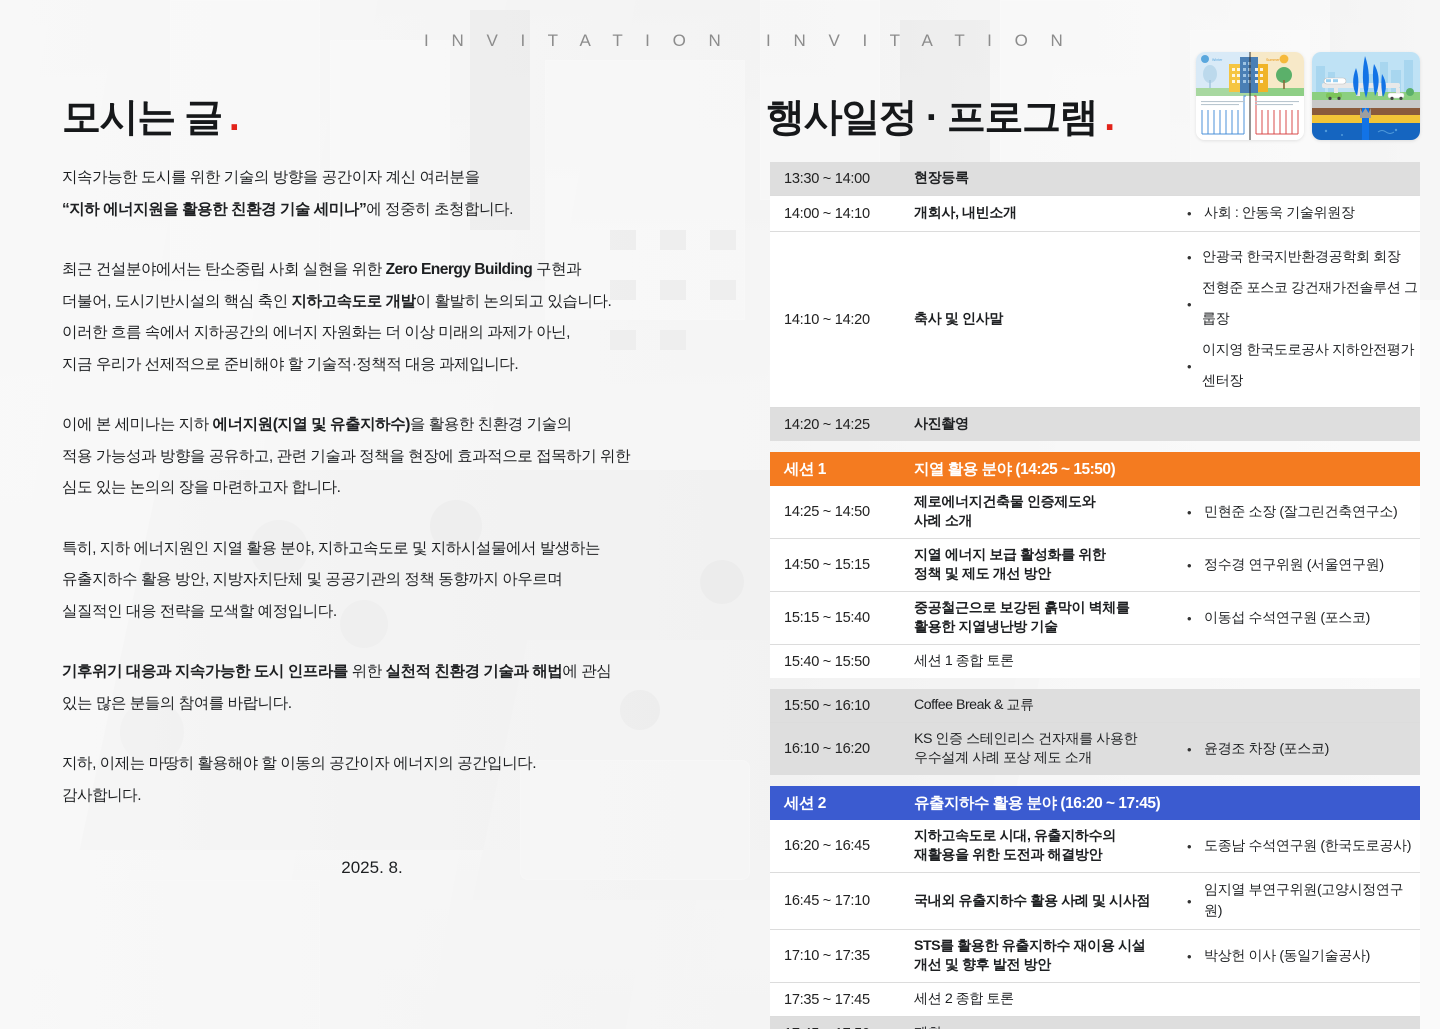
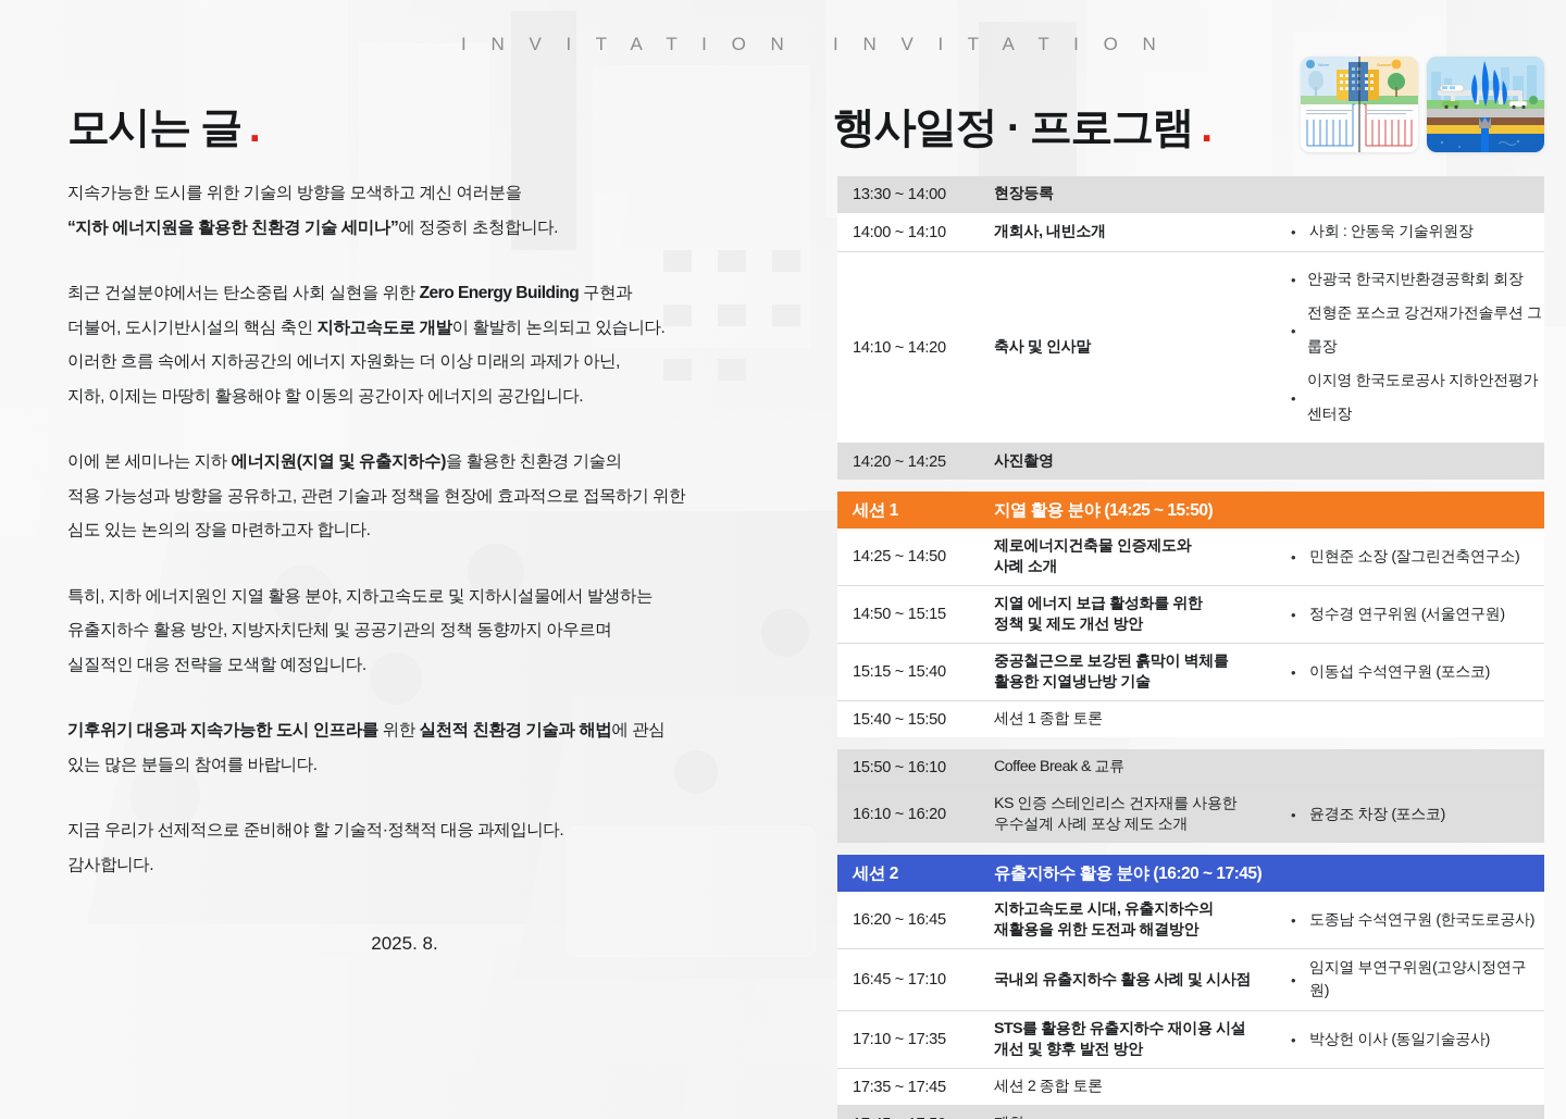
  I N V I T A T I O N
  I N V I T A T I O N
  모시는 글 .
  행사일정 · 프로그램 .
- 지속가능한 도시를 위한 기술의 방향을 공간이자 계신 여러분을
+ 지속가능한 도시를 위한 기술의 방향을 모색하고 계신 여러분을
  “지하 에너지원을 활용한 친환경 기술 세미나”에 정중히 초청합니다.
  최근 건설분야에서는 탄소중립 사회 실현을 위한 Zero Energy Building 구현과
  더불어, 도시기반시설의 핵심 축인 지하고속도로 개발이 활발히 논의되고 있습니다.
  이러한 흐름 속에서 지하공간의 에너지 자원화는 더 이상 미래의 과제가 아닌,
- 지금 우리가 선제적으로 준비해야 할 기술적·정책적 대응 과제입니다.
+ 지하, 이제는 마땅히 활용해야 할 이동의 공간이자 에너지의 공간입니다.
  이에 본 세미나는 지하 에너지원(지열 및 유출지하수)을 활용한 친환경 기술의
  적용 가능성과 방향을 공유하고, 관련 기술과 정책을 현장에 효과적으로 접목하기 위한
  심도 있는 논의의 장을 마련하고자 합니다.
  특히, 지하 에너지원인 지열 활용 분야, 지하고속도로 및 지하시설물에서 발생하는
  유출지하수 활용 방안, 지방자치단체 및 공공기관의 정책 동향까지 아우르며
  실질적인 대응 전략을 모색할 예정입니다.
  기후위기 대응과 지속가능한 도시 인프라를 위한 실천적 친환경 기술과 해법에 관심
  있는 많은 분들의 참여를 바랍니다.
- 지하, 이제는 마땅히 활용해야 할 이동의 공간이자 에너지의 공간입니다.
+ 지금 우리가 선제적으로 준비해야 할 기술적·정책적 대응 과제입니다.
  감사합니다.
  2025. 8.
  13:30 ~ 14:00	현장등록
  14:00 ~ 14:10	개회사, 내빈소개	•	사회 : 안동욱 기술위원장
  14:10 ~ 14:20	축사 및 인사말
  •	안광국 한국지반환경공학회 회장
  •	전형준 포스코 강건재가전솔루션 그룹장
  •	이지영 한국도로공사 지하안전평가센터장
  14:20 ~ 14:25	사진촬영
  세션 1
  지열 활용 분야 (14:25 ~ 15:50)
  14:25 ~ 14:50	제로에너지건축물 인증제도와사례 소개	•	민현준 소장 (잘그린건축연구소)
  14:50 ~ 15:15	지열 에너지 보급 활성화를 위한정책 및 제도 개선 방안	•	정수경 연구위원 (서울연구원)
  15:15 ~ 15:40	중공철근으로 보강된 흙막이 벽체를활용한 지열냉난방 기술	•	이동섭 수석연구원 (포스코)
  15:40 ~ 15:50	세션 1 종합 토론
  15:50 ~ 16:10	Coffee Break & 교류
  16:10 ~ 16:20	KS 인증 스테인리스 건자재를 사용한우수설계 사례 포상 제도 소개	•	윤경조 차장 (포스코)
  세션 2
  유출지하수 활용 분야 (16:20 ~ 17:45)
  16:20 ~ 16:45	지하고속도로 시대, 유출지하수의재활용을 위한 도전과 해결방안	•	도종남 수석연구원 (한국도로공사)
  16:45 ~ 17:10	국내외 유출지하수 활용 사례 및 시사점	•	임지열 부연구위원(고양시정연구원)
  17:10 ~ 17:35	STS를 활용한 유출지하수 재이용 시설개선 및 향후 발전 방안	•	박상헌 이사 (동일기술공사)
  17:35 ~ 17:45	세션 2 종합 토론
